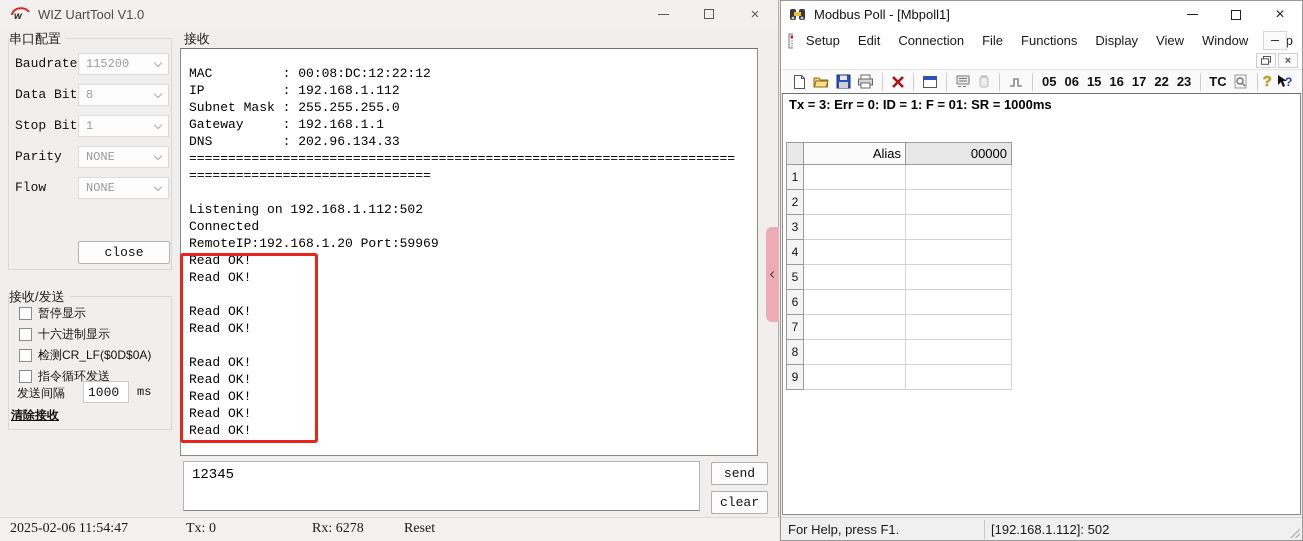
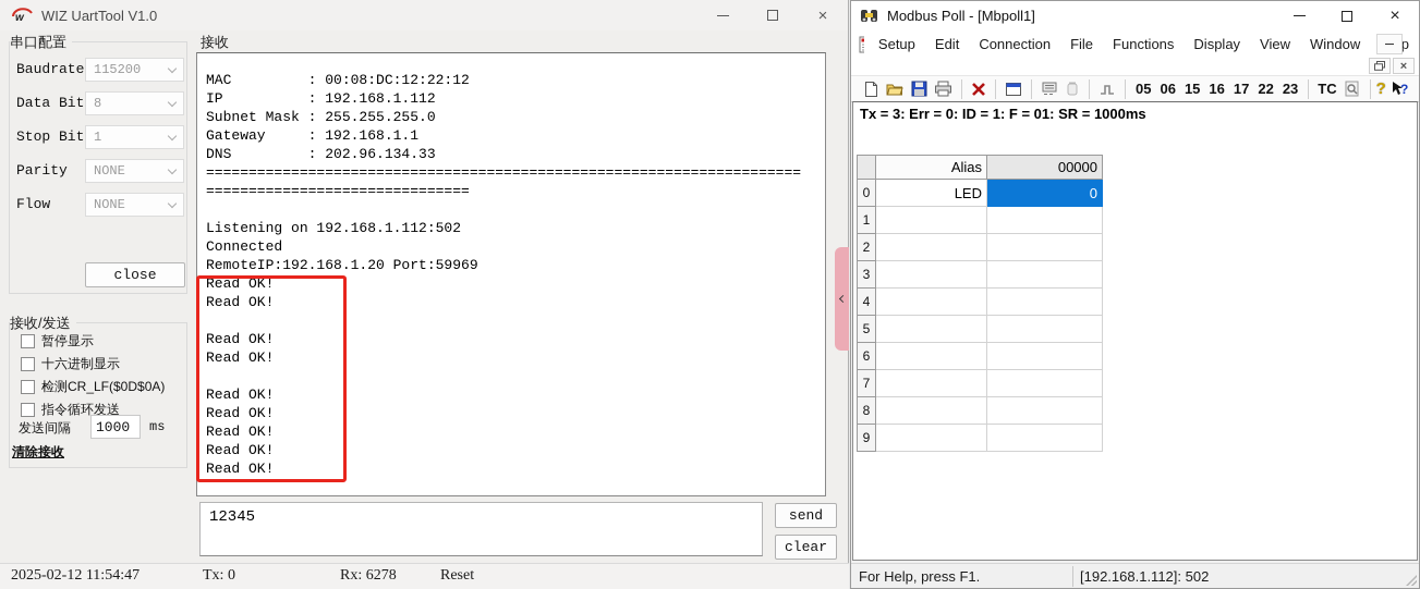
  w
  WIZ UartTool V1.0
  ×
  串口配置
  Baudrate
  115200
  Data Bit
  8
  Stop Bit
  1
  Parity
  NONE
  Flow
  NONE
  close
  接收
  MAC : 00:08:DC:12:22:12
  IP : 192.168.1.112
  Subnet Mask : 255.255.255.0
  Gateway : 192.168.1.1
  DNS : 202.96.134.33
  ======================================================================
  ===============================
  Listening on 192.168.1.112:502
  Connected
  RemoteIP:192.168.1.20 Port:59969
  Read OK!
  Read OK!
  Read OK!
  Read OK!
  Read OK!
  Read OK!
  Read OK!
  Read OK!
  Read OK!
  接收/发送
  暂停显示
  十六进制显示
  检测CR_LF($0D$0A)
  指令循环发送
  发送间隔
  1000
  ms
  清除接收
  12345
  send
  clear
- 2025-02-06 11:54:47
+ 2025-02-12 11:54:47
  Tx: 0
  Rx: 6278
  Reset
  Modbus Poll - [Mbpoll1]
  ×
  Setup
  Edit
  Connection
  File
  Functions
  Display
  View
  Window
  ×
  05
  06
  15
  16
  17
  22
  23
  TC
  ?
  ?
  Tx = 3: Err = 0: ID = 1: F = 01: SR = 1000ms
  	Alias	00000
+ 0	LED	0
  1
  2
  3
  4
  5
  6
  7
  8
  9
  For Help, press F1.
  [192.168.1.112]: 502
